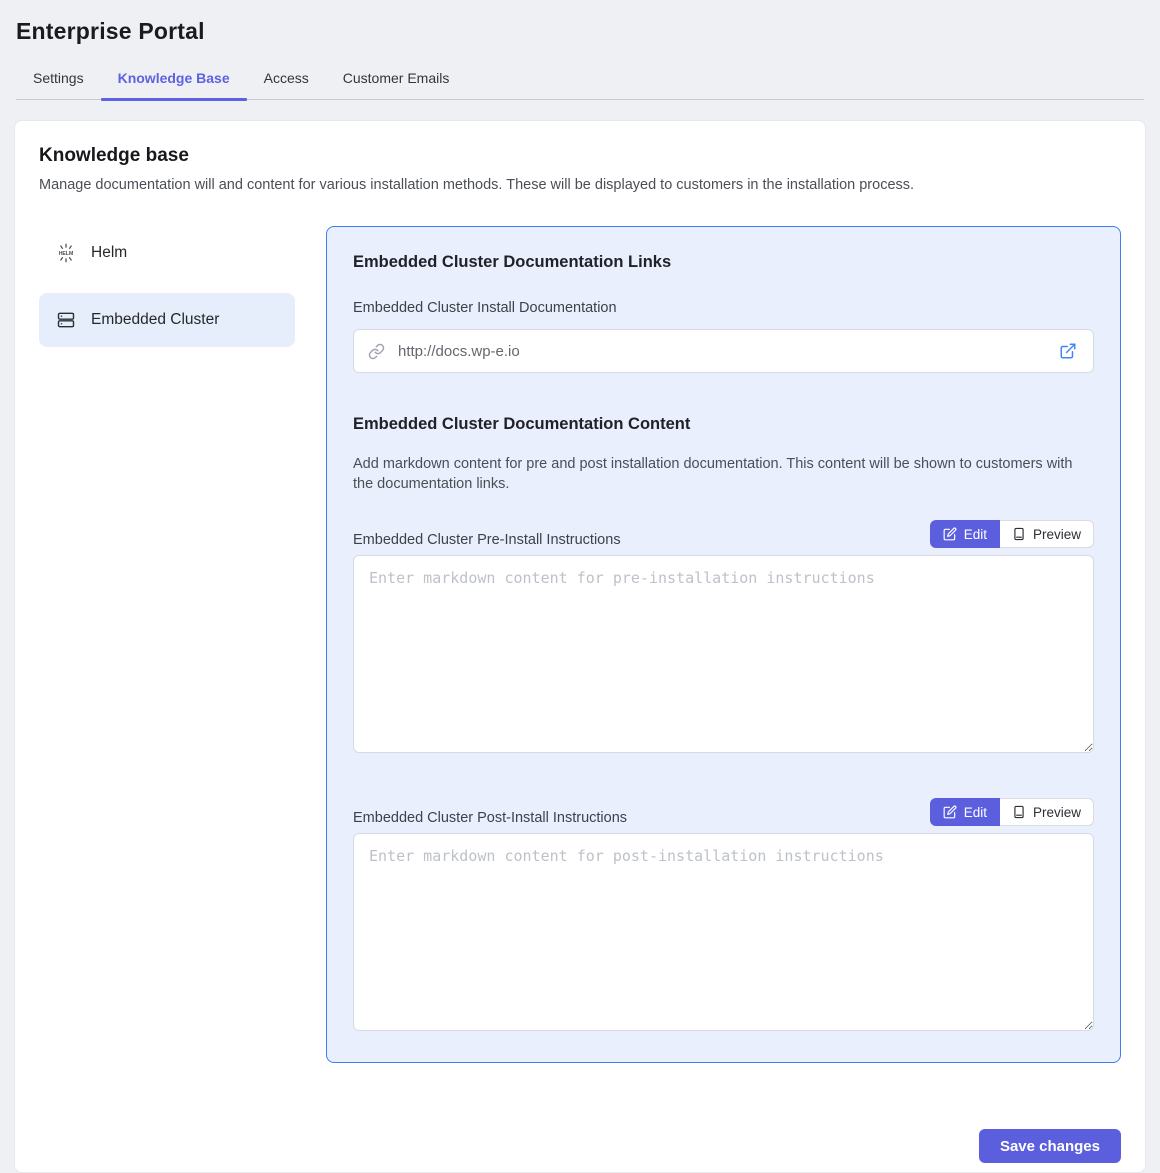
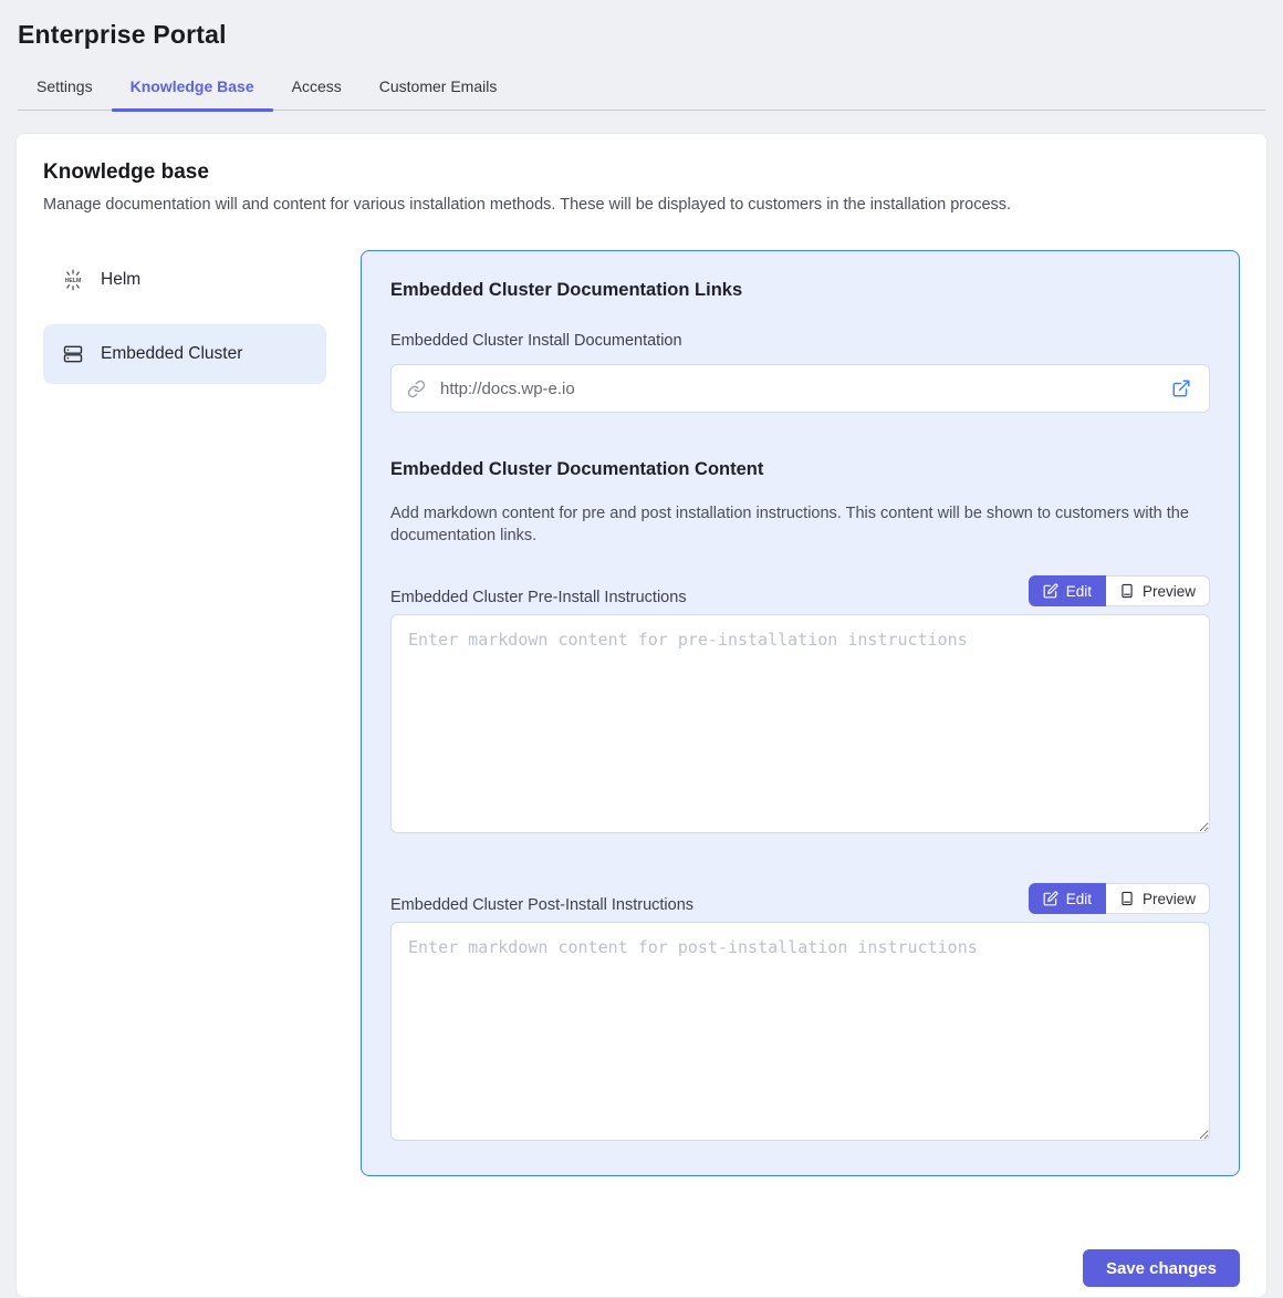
  Enterprise Portal
  Settings
  Knowledge Base
  Access
  Customer Emails
  Knowledge base
  Manage documentation will and content for various installation methods. These will be displayed to customers in the installation process.
  Helm
  Embedded Cluster
  Embedded Cluster Documentation Links
  Embedded Cluster Install Documentation
  http://docs.wp-e.io
  Embedded Cluster Documentation Content
- Add markdown content for pre and post installation documentation. This content will be shown to customers with the documentation links.
+ Add markdown content for pre and post installation instructions. This content will be shown to customers with the documentation links.
  Embedded Cluster Pre-Install Instructions
  Edit
  Preview
  Enter markdown content for pre-installation instructions
  Embedded Cluster Post-Install Instructions
  Edit
  Preview
  Enter markdown content for post-installation instructions
  Save changes
